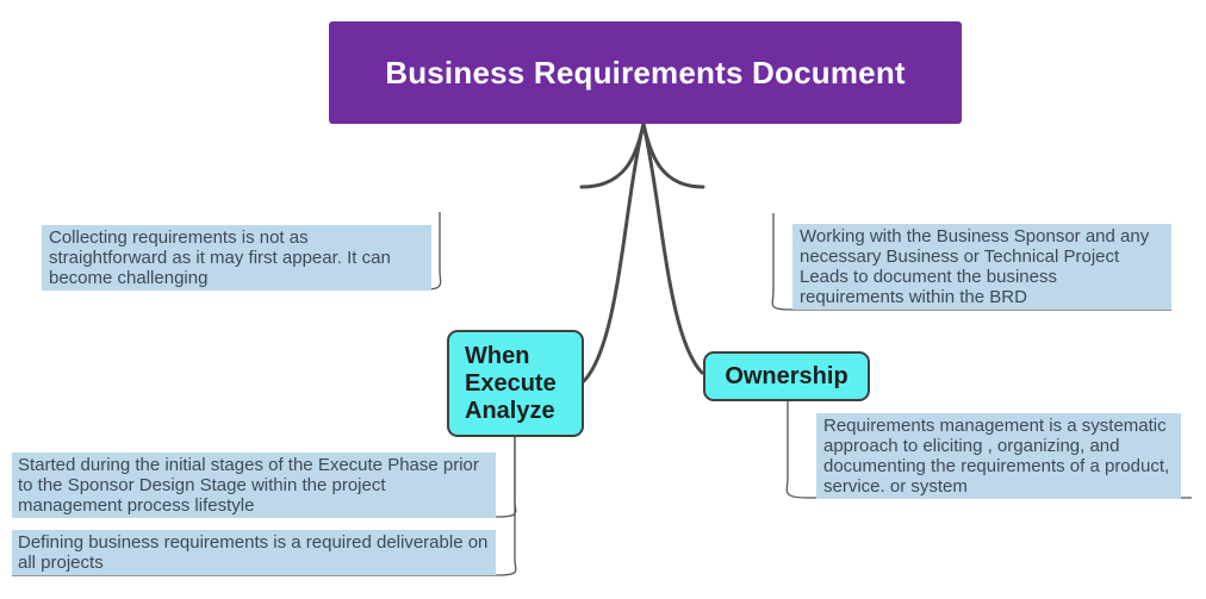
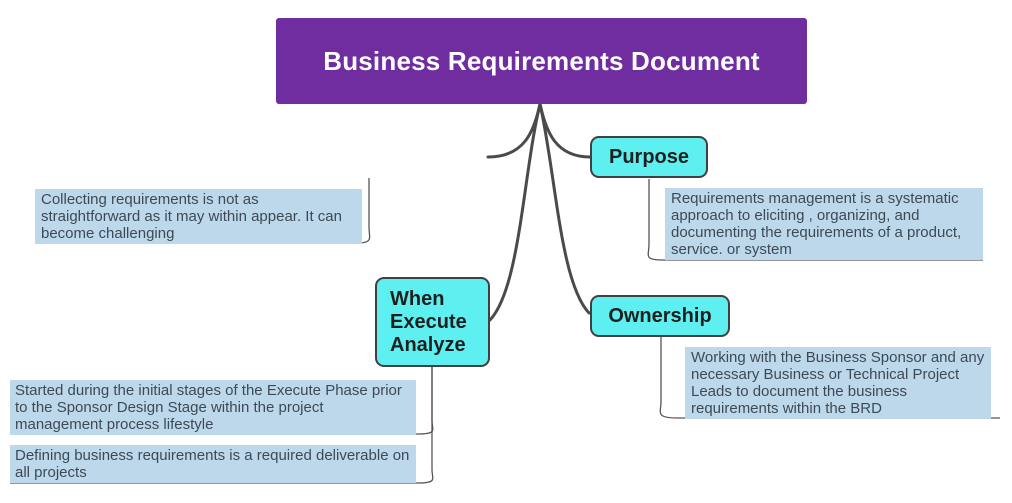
  Business Requirements Document
+ Purpose
  When Execute Analyze
  Ownership
- Collecting requirements is not as straightforward as it may first appear. It can become challenging
+ Collecting requirements is not as straightforward as it may within appear. It can become challenging
- Working with the Business Sponsor and any necessary Business or Technical Project Leads to document the business requirements within the BRD
+ Requirements management is a systematic approach to eliciting , organizing, and documenting the requirements of a product, service. or system
  Started during the initial stages of the Execute Phase prior to the Sponsor Design Stage within the project management process lifestyle
  Defining business requirements is a required deliverable on all projects
- Requirements management is a systematic approach to eliciting , organizing, and documenting the requirements of a product, service. or system
+ Working with the Business Sponsor and any necessary Business or Technical Project Leads to document the business requirements within the BRD
